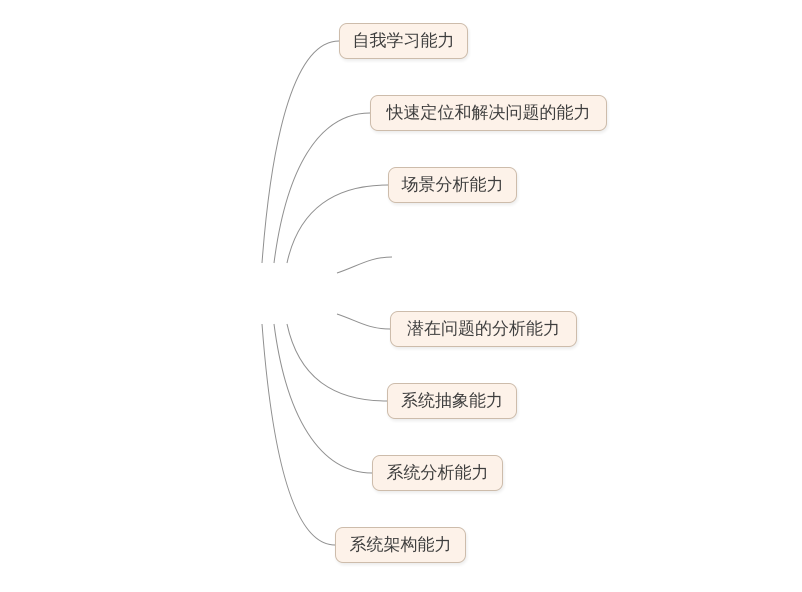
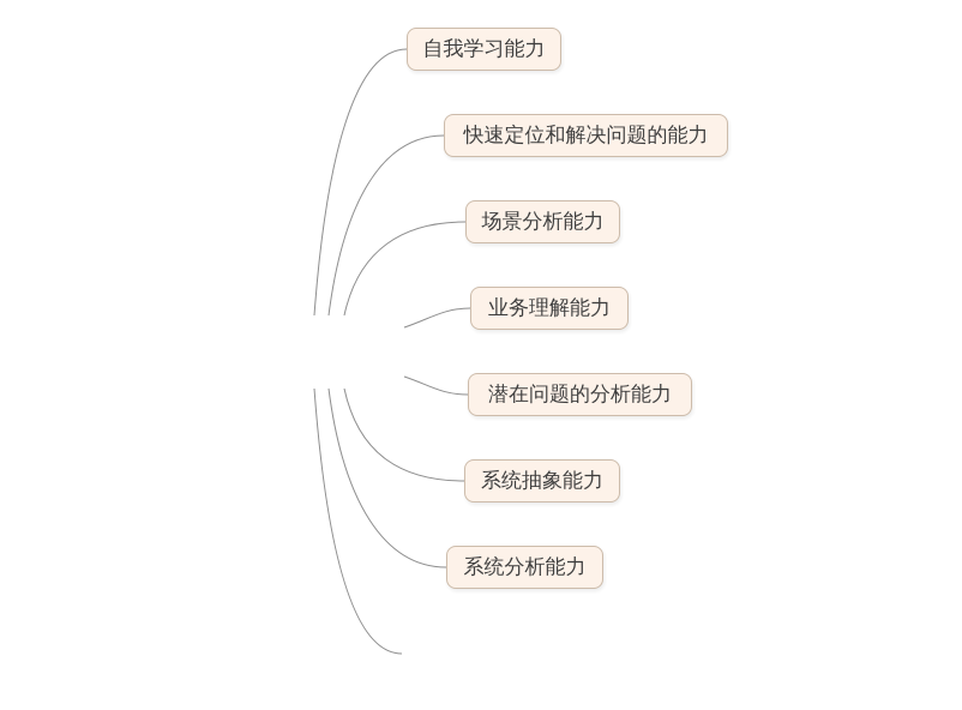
  自我学习能力
  快速定位和解决问题的能力
  场景分析能力
+ 业务理解能力
  潜在问题的分析能力
  系统抽象能力
  系统分析能力
- 系统架构能力
